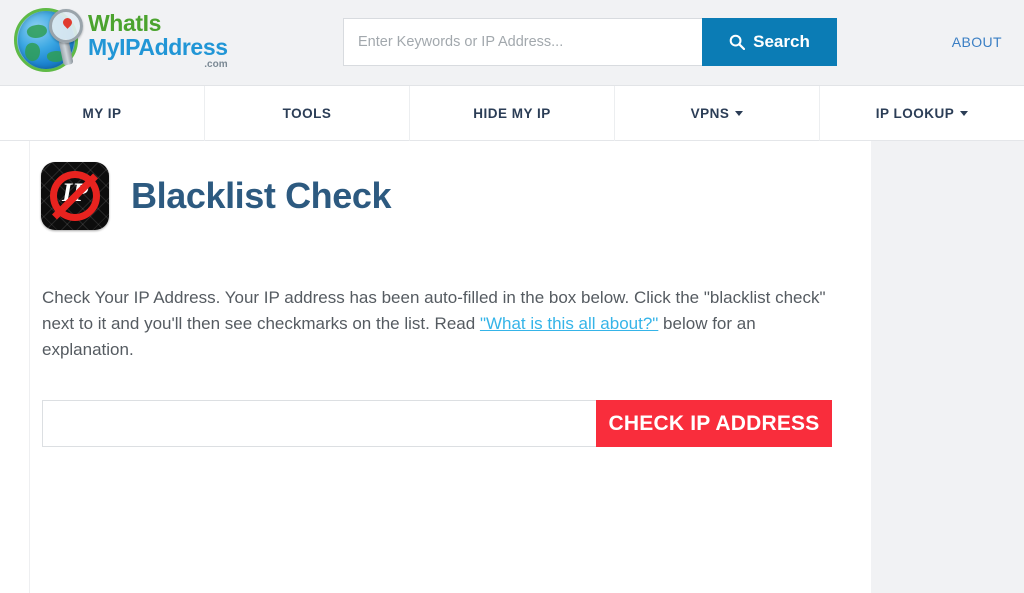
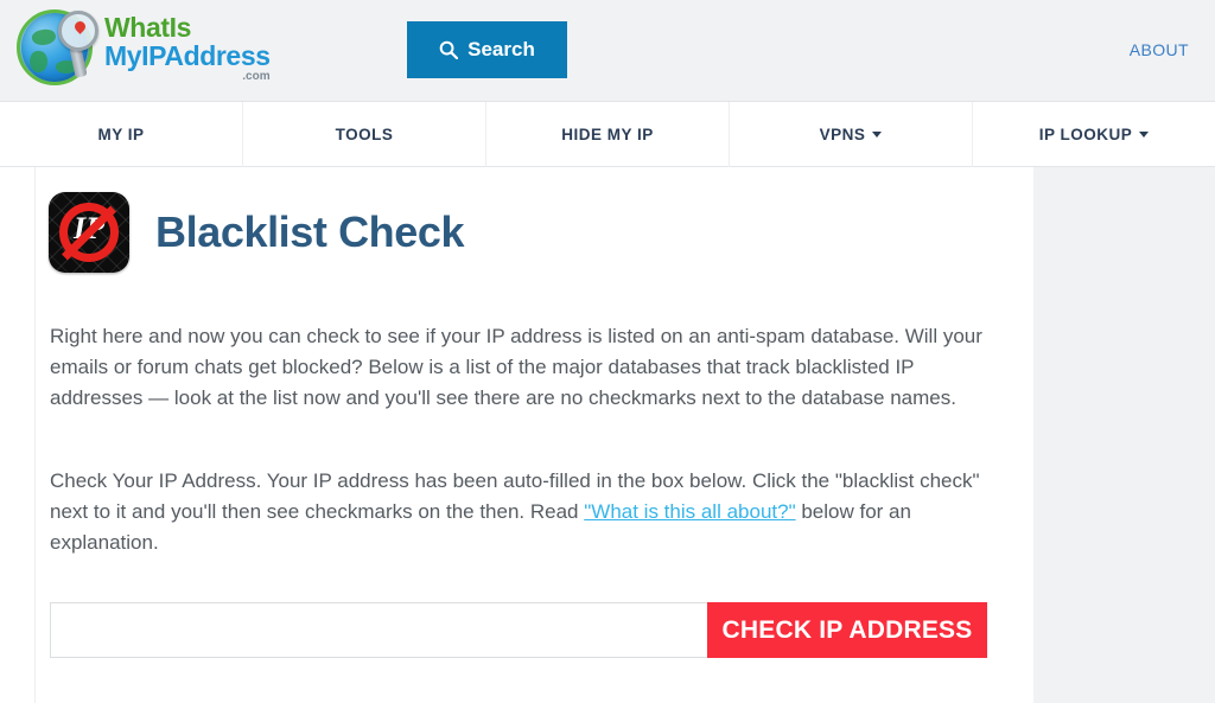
  WhatIs
  MyIPAddress
  .com
- Enter Keywords or IP Address...
  Search
  ABOUT
  MY IP
  TOOLS
  HIDE MY IP
  VPNS
  IP LOOKUP
  Blacklist Check
+ Right here and now you can check to see if your IP address is listed on an anti-spam database. Will your emails or forum chats get blocked? Below is a list of the major databases that track blacklisted IP addresses — look at the list now and you'll see there are no checkmarks next to the database names.
- Check Your IP Address. Your IP address has been auto-filled in the box below. Click the "blacklist check" next to it and you'll then see checkmarks on the list. Read "What is this all about?" below for an explanation.
+ Check Your IP Address. Your IP address has been auto-filled in the box below. Click the "blacklist check" next to it and you'll then see checkmarks on the then. Read "What is this all about?" below for an explanation.
  CHECK IP ADDRESS
